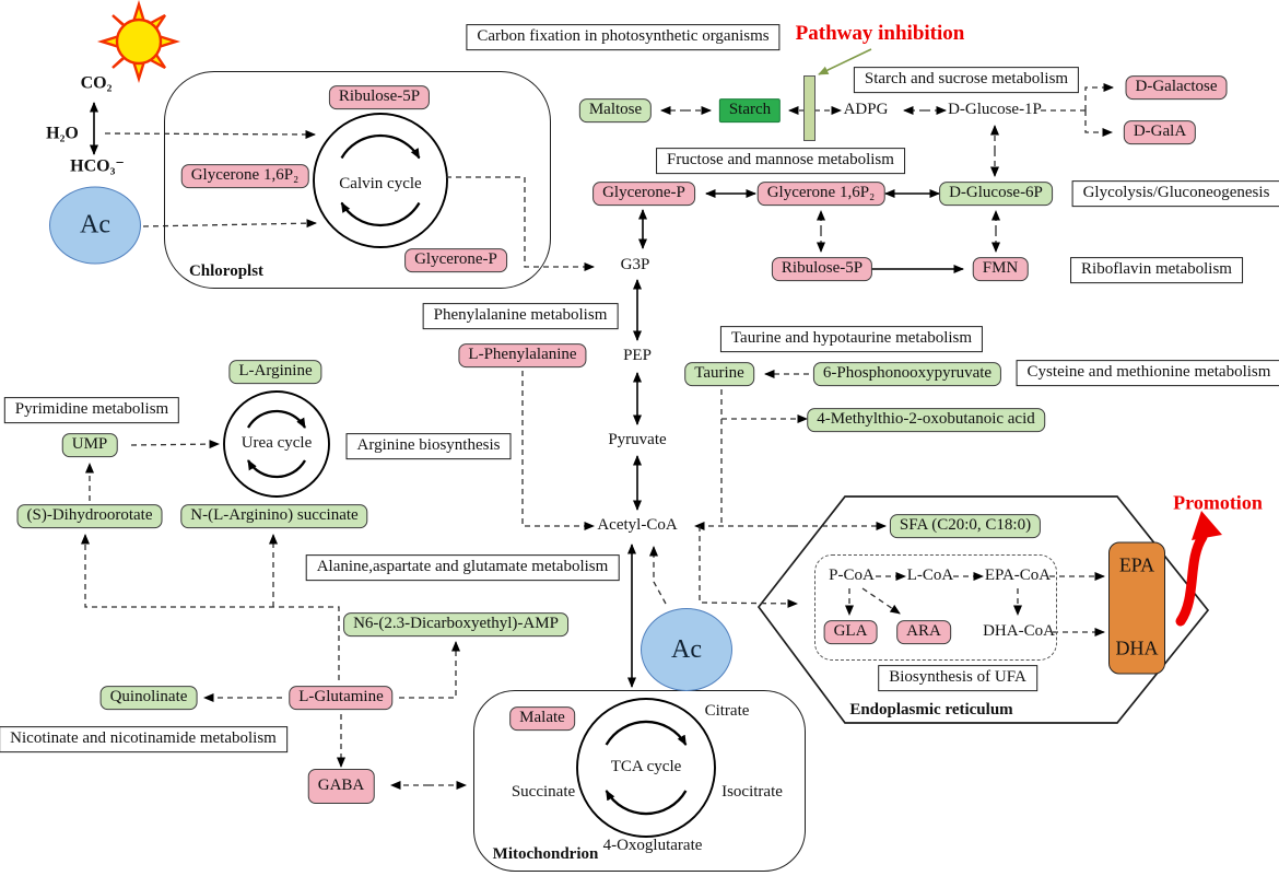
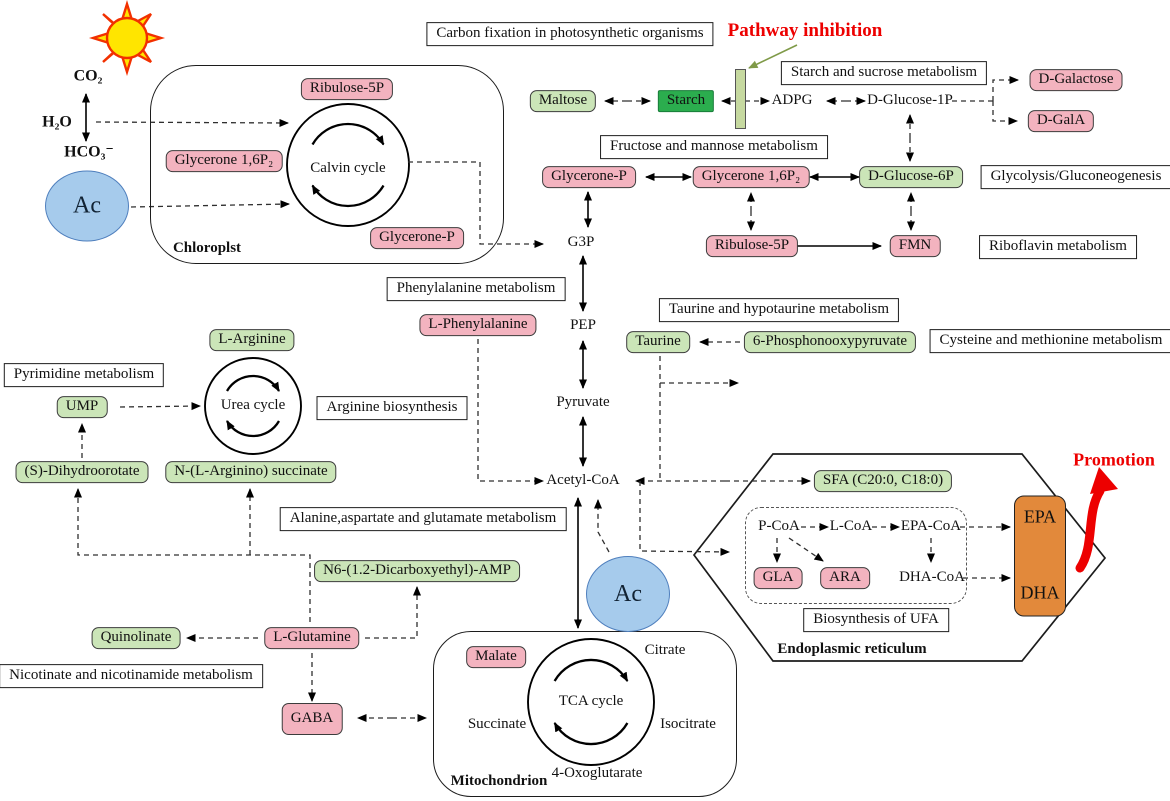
  CO₂
  H₂O
  HCO₃⁻
  Ac
  Ac
  Pathway inhibition
  Promotion
  Chloroplst
  Mitochondrion
  Endoplasmic reticulum
  Calvin cycle
  Urea cycle
  TCA cycle
  Carbon fixation in photosynthetic organisms
  Starch and sucrose metabolism
  Fructose and mannose metabolism
  Glycolysis/Gluconeogenesis
  Riboflavin metabolism
  Phenylalanine metabolism
  Taurine and hypotaurine metabolism
  Cysteine and methionine metabolism
  Pyrimidine metabolism
  Arginine biosynthesis
  Alanine,aspartate and glutamate metabolism
  Nicotinate and nicotinamide metabolism
  Biosynthesis of UFA
  Ribulose-5P
  Glycerone 1,6P₂
  Glycerone-P
  Maltose
  Starch
  ADPG
  D-Glucose-1P
  D-Galactose
  D-GalA
  Glycerone-P
  Glycerone 1,6P₂
  D-Glucose-6P
  Ribulose-5P
  FMN
  G3P
  PEP
  Pyruvate
  Acetyl-CoA
  L-Phenylalanine
  Taurine
  6-Phosphonooxypyruvate
- 4-Methylthio-2-oxobutanoic acid
  L-Arginine
  UMP
  (S)-Dihydroorotate
  N-(L-Arginino) succinate
- N6-(2.3-Dicarboxyethyl)-AMP
+ N6-(1.2-Dicarboxyethyl)-AMP
  Quinolinate
  L-Glutamine
  GABA
  Malate
  Citrate
  Isocitrate
  4-Oxoglutarate
  Succinate
  SFA (C20:0, C18:0)
  P-CoA
  L-CoA
  EPA-CoA
  DHA-CoA
  GLA
  ARA
  EPA
  DHA
